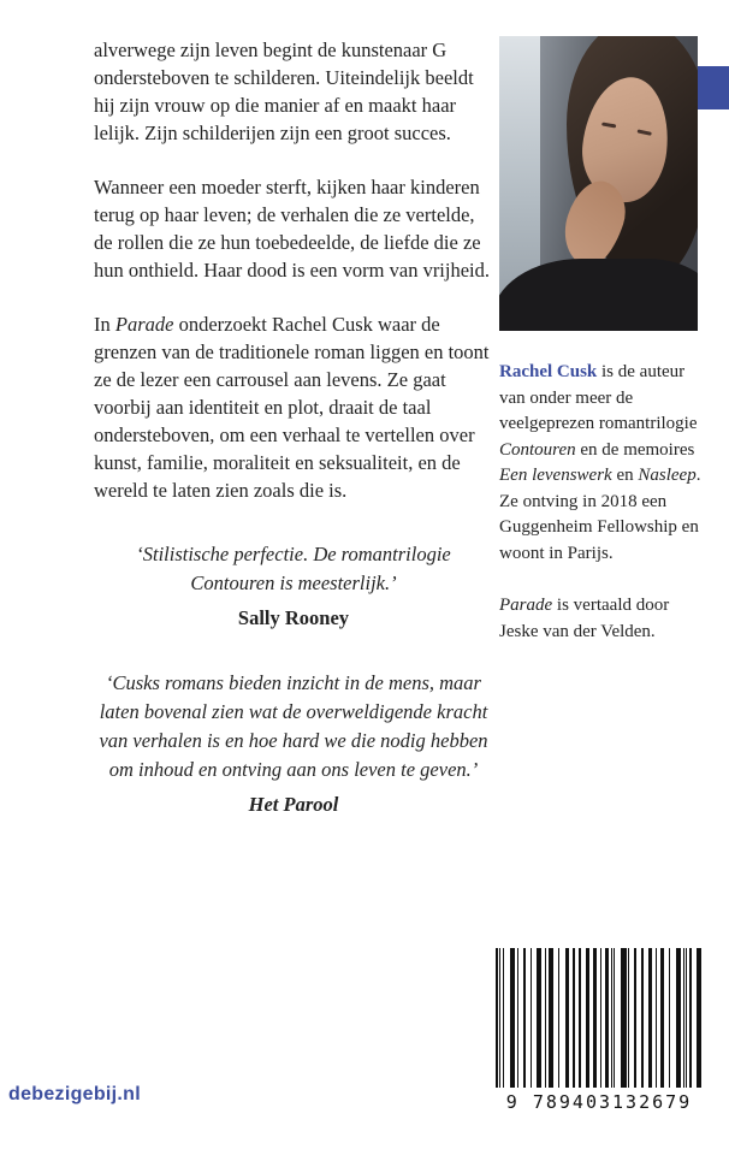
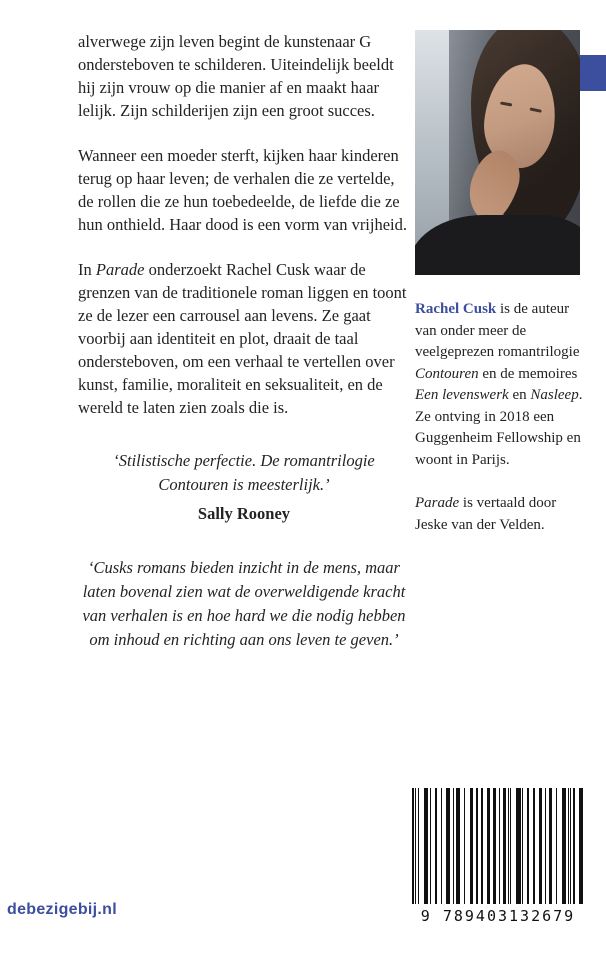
  alverwege zijn leven begint de kunstenaar G ondersteboven te schilderen. Uiteindelijk beeldt hij zijn vrouw op die manier af en maakt haar lelijk. Zijn schilderijen zijn een groot succes.
  Wanneer een moeder sterft, kijken haar kinderen terug op haar leven; de verhalen die ze vertelde, de rollen die ze hun toebedeelde, de liefde die ze hun onthield. Haar dood is een vorm van vrijheid.
  In Parade onderzoekt Rachel Cusk waar de grenzen van de traditionele roman liggen en toont ze de lezer een carrousel aan levens. Ze gaat voorbij aan identiteit en plot, draait de taal ondersteboven, om een verhaal te vertellen over kunst, familie, moraliteit en seksualiteit, en de wereld te laten zien zoals die is.
  ‘Stilistische perfectie. De romantrilogie Contouren is meesterlijk.’
  Sally Rooney
- ‘Cusks romans bieden inzicht in de mens, maar laten bovenal zien wat de overweldigende kracht van verhalen is en hoe hard we die nodig hebben om inhoud en ontving aan ons leven te geven.’
+ ‘Cusks romans bieden inzicht in de mens, maar laten bovenal zien wat de overweldigende kracht van verhalen is en hoe hard we die nodig hebben om inhoud en richting aan ons leven te geven.’
- Het Parool
  Rachel Cusk is de auteur van onder meer de veelgeprezen romantrilogie Contouren en de memoires Een levenswerk en Nasleep. Ze ontving in 2018 een Guggenheim Fellowship en woont in Parijs.
  Parade is vertaald door Jeske van der Velden.
  9 789403132679
  debezigebij.nl
